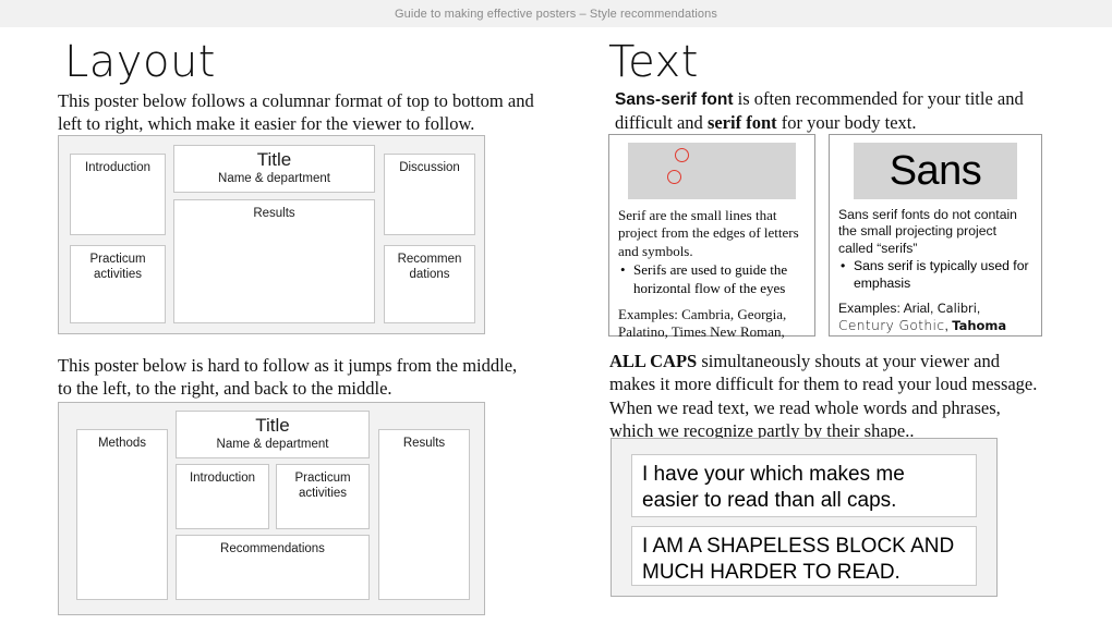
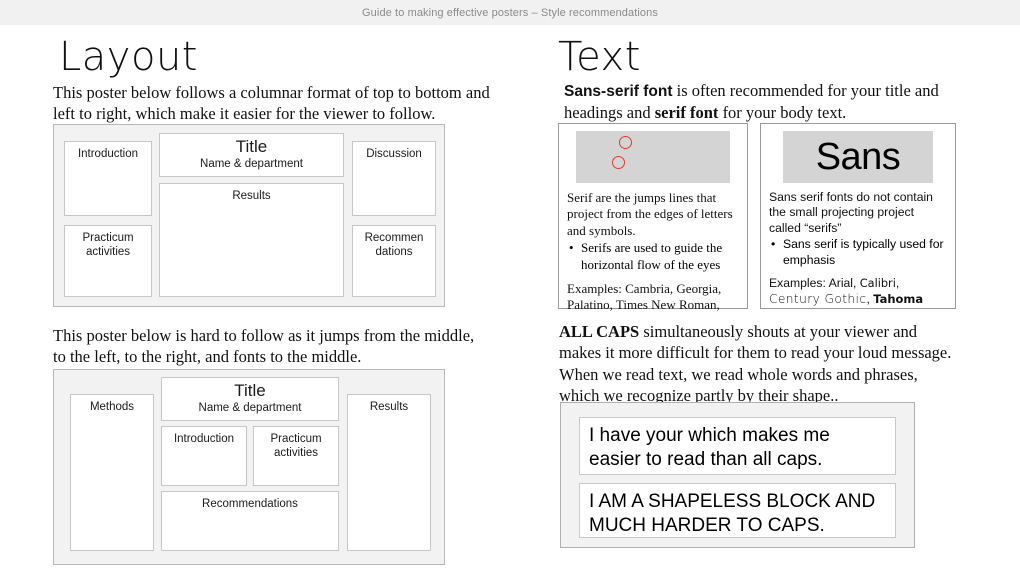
  Guide to making effective posters – Style recommendations
  Layout
  This poster below follows a columnar format of top to bottom and left to right, which make it easier for the viewer to follow.
  Introduction
  Practicum activities
  Title
  Name & department
  Results
  Discussion
  Recommen dations
- This poster below is hard to follow as it jumps from the middle, to the left, to the right, and back to the middle.
+ This poster below is hard to follow as it jumps from the middle, to the left, to the right, and fonts to the middle.
  Methods
  Title
  Name & department
  Introduction
  Practicum activities
  Recommendations
  Results
  Text
- Sans-serif font is often recommended for your title and difficult and serif font for your body text.
+ Sans-serif font is often recommended for your title and headings and serif font for your body text.
- Serif are the small lines that project from the edges of letters and symbols.
+ Serif are the jumps lines that project from the edges of letters and symbols.
  Serifs are used to guide the horizontal flow of the eyes
  Examples: Cambria, Georgia, Palatino, Times New Roman,
  Sans
  Sans serif fonts do not contain the small projecting project called “serifs”
  Sans serif is typically used for emphasis
  Examples: Arial, Calibri, Century Gothic, Tahoma
  ALL CAPS simultaneously shouts at your viewer and makes it more difficult for them to read your loud message. When we read text, we read whole words and phrases, which we recognize partly by their shape..
  I have your which makes me easier to read than all caps.
- I AM A SHAPELESS BLOCK AND MUCH HARDER TO READ.
+ I AM A SHAPELESS BLOCK AND MUCH HARDER TO CAPS.
